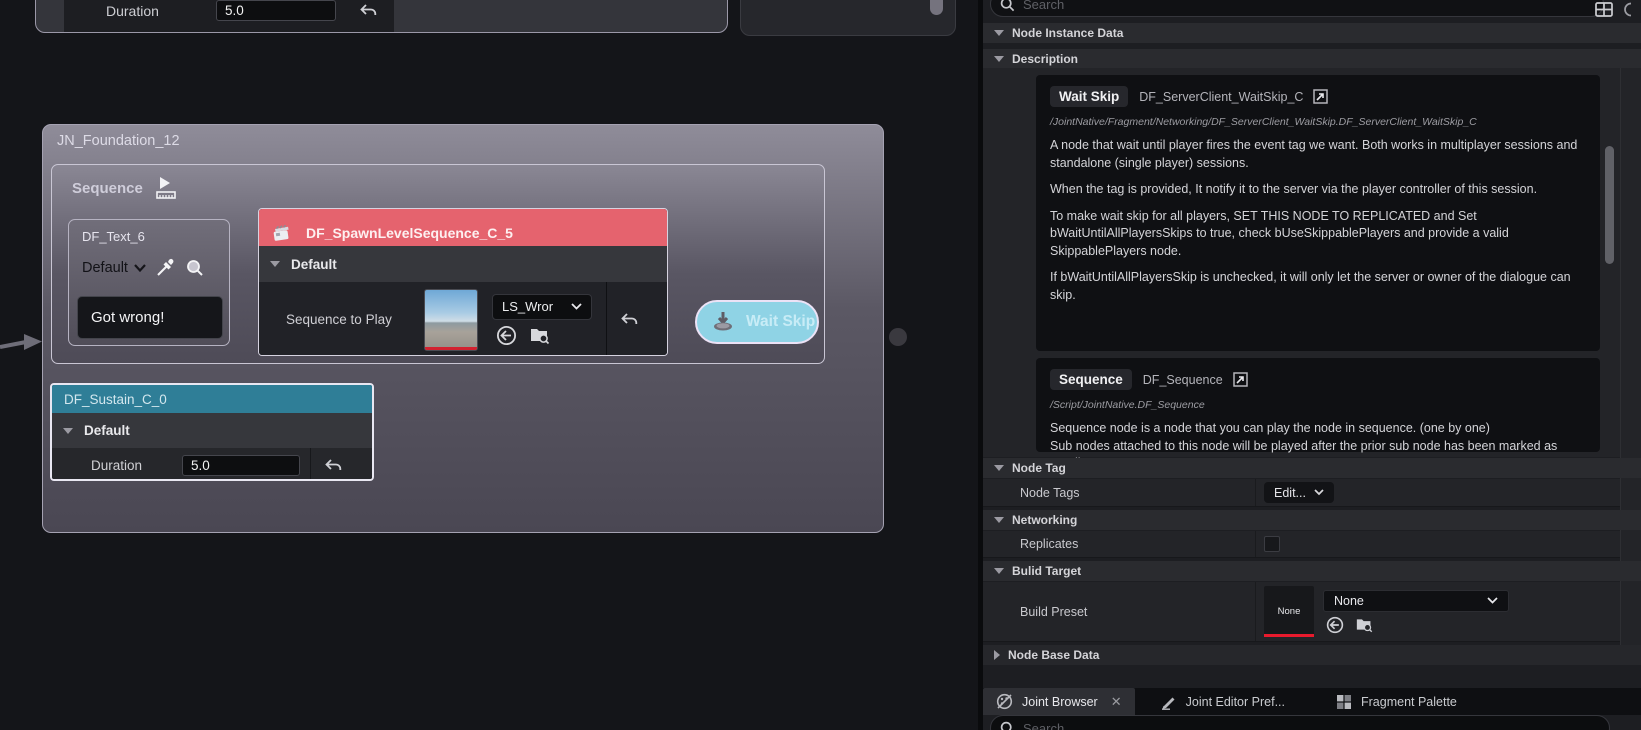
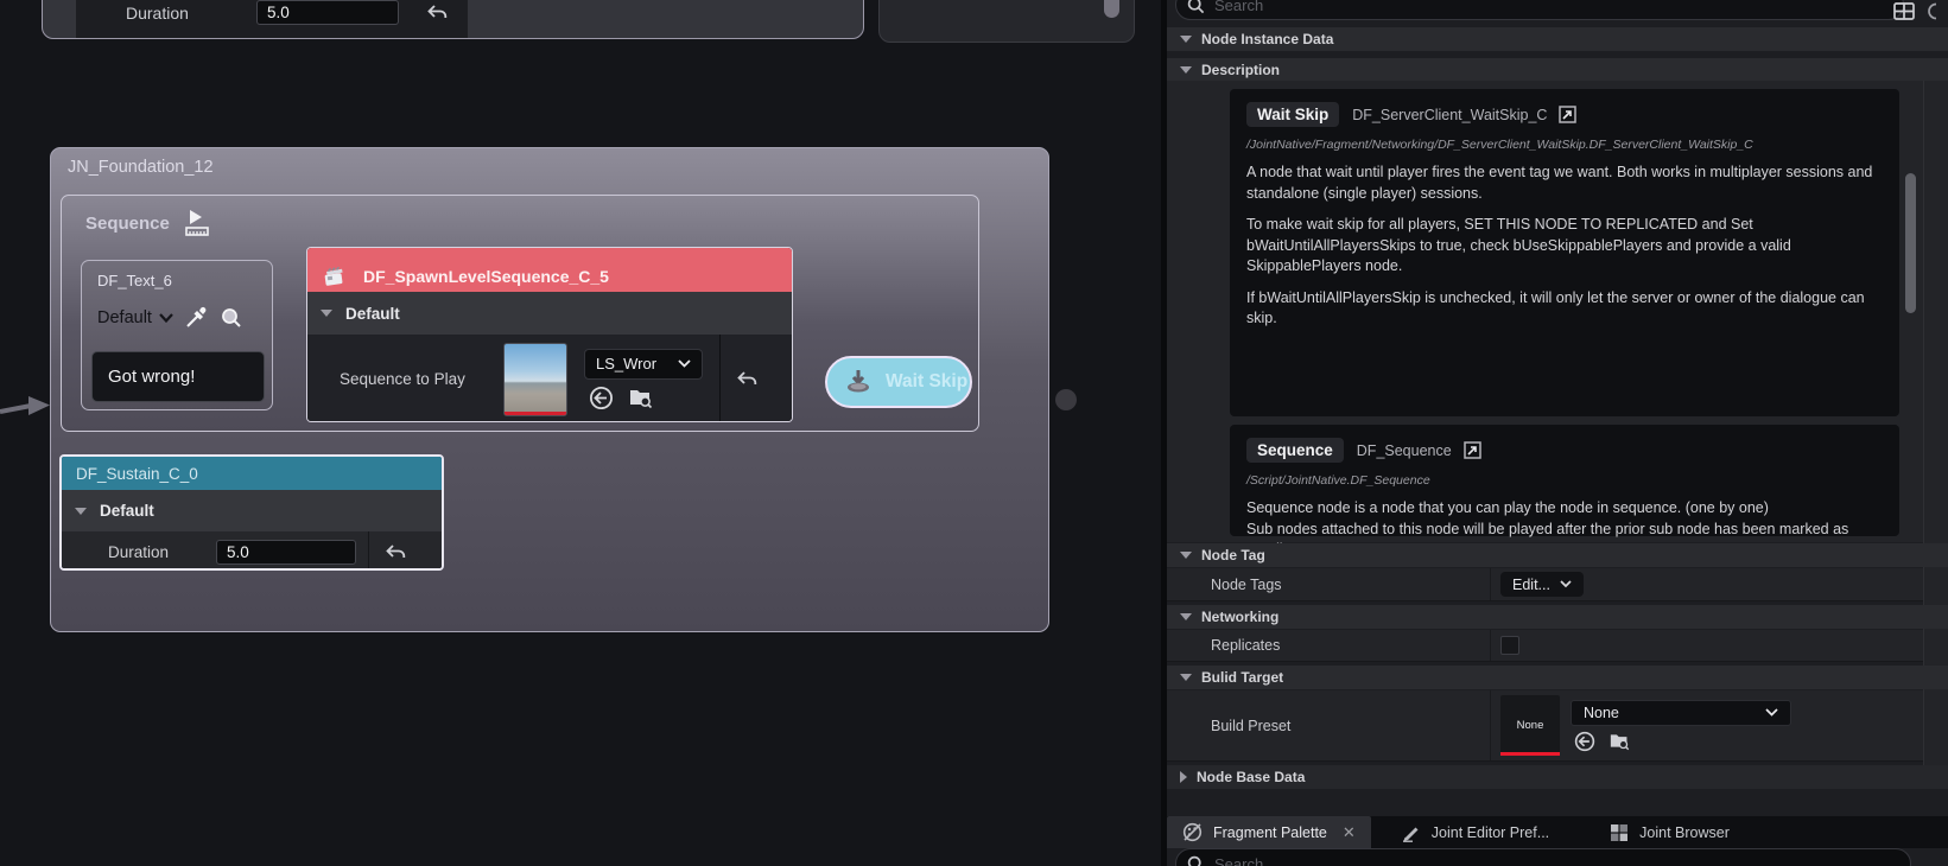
  Duration
  5.0
  JN_Foundation_12
  Sequence
  DF_Text_6
  Default
  Got wrong!
  DF_SpawnLevelSequence_C_5
  Default
  Sequence to Play
  LS_Wror
  Wait Skip
  DF_Sustain_C_0
  Default
  Duration
  5.0
  Search
  Node Instance Data
  Description
  Wait Skip
  DF_ServerClient_WaitSkip_C
  /JointNative/Fragment/Networking/DF_ServerClient_WaitSkip.DF_ServerClient_WaitSkip_C
  A node that wait until player fires the event tag we want. Both works in multiplayer sessions and standalone (single player) sessions.
- When the tag is provided, It notify it to the server via the player controller of this session.
  To make wait skip for all players, SET THIS NODE TO REPLICATED and Set bWaitUntilAllPlayersSkips to true, check bUseSkippablePlayers and provide a valid SkippablePlayers node.
  If bWaitUntilAllPlayersSkip is unchecked, it will only let the server or owner of the dialogue can skip.
  Sequence
  DF_Sequence
  /Script/JointNative.DF_Sequence
  Sequence node is a node that you can play the node in sequence. (one by one)
  Sub nodes attached to this node will be played after the prior sub node has been marked as
  Node Tag
  Node Tags
  Edit...
  Networking
  Replicates
  Bulid Target
  Build Preset
  None
  None
  Node Base Data
- Joint Browser
+ Fragment Palette
  ✕
  Joint Editor Pref...
- Fragment Palette
+ Joint Browser
  Search
